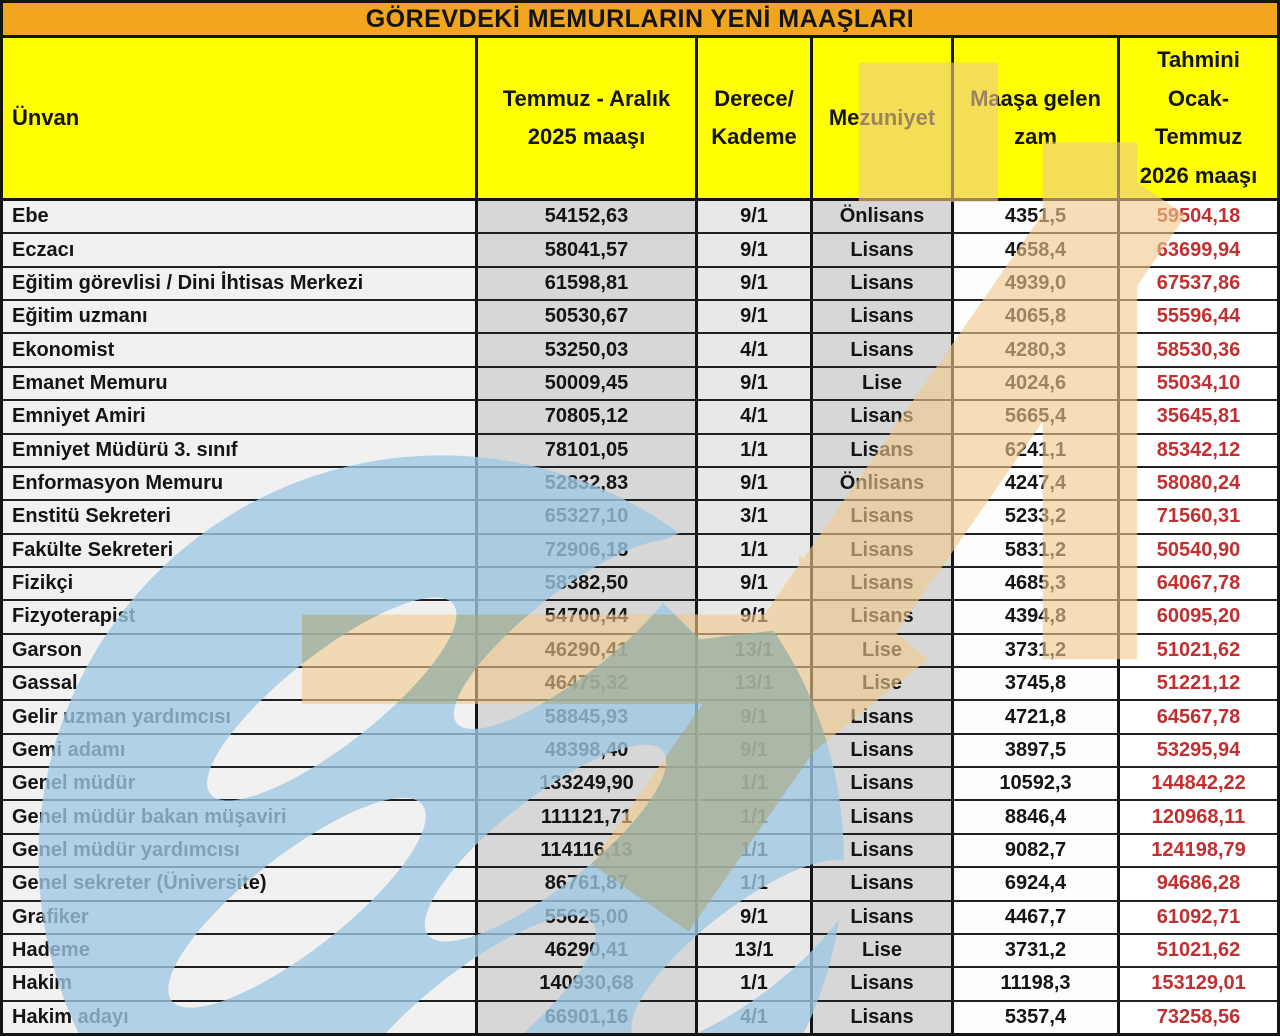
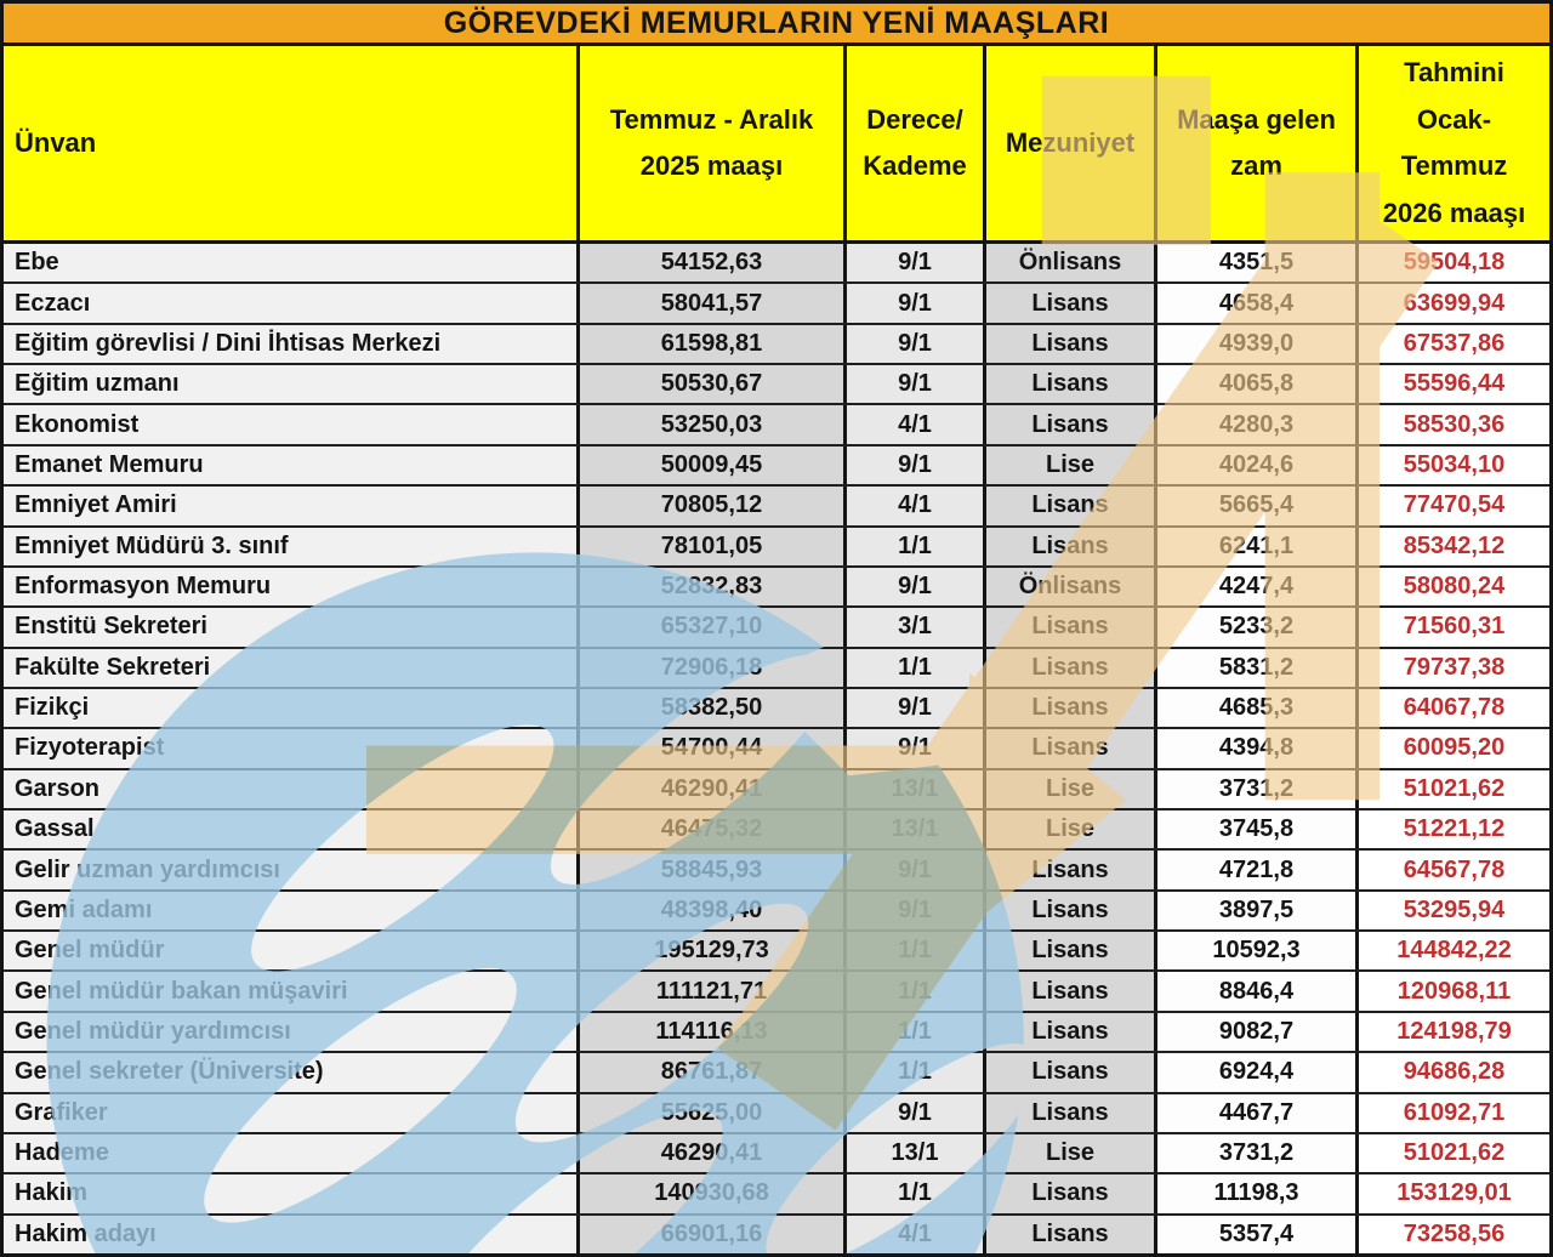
  GÖREVDEKİ MEMURLARIN YENİ MAAŞLARI
  Ünvan
  Temmuz - Aralık
  2025 maaşı
  Derece/
  Kademe
  Mezuniyet
  Maaşa gelen
  zam
  Tahmini
  Ocak-
  Temmuz
  2026 maaşı
  Ebe
  54152,63
  9/1
  Önlisans
  4351,5
  59504,18
  Eczacı
  58041,57
  9/1
  Lisans
  4658,4
  63699,94
  Eğitim görevlisi / Dini İhtisas Merkezi
  61598,81
  9/1
  Lisans
  4939,0
  67537,86
  Eğitim uzmanı
  50530,67
  9/1
  Lisans
  4065,8
  55596,44
  Ekonomist
  53250,03
  4/1
  Lisans
  4280,3
  58530,36
  Emanet Memuru
  50009,45
  9/1
  Lise
  4024,6
  55034,10
  Emniyet Amiri
  70805,12
  4/1
  Lisans
  5665,4
- 35645,81
+ 77470,54
  Emniyet Müdürü 3. sınıf
  78101,05
  1/1
  Lisans
  6241,1
  85342,12
  Enformasyon Memuru
  52832,83
  9/1
  Önlisans
  4247,4
  58080,24
  Enstitü Sekreteri
  65327,10
  3/1
  Lisans
  5233,2
  71560,31
  Fakülte Sekreteri
  72906,18
  1/1
  Lisans
  5831,2
- 50540,90
+ 79737,38
  Fizikçi
  58382,50
  9/1
  Lisans
  4685,3
  64067,78
  Fizyoterapist
  54700,44
  9/1
  Lisans
  4394,8
  60095,20
  Garson
  46290,41
  Lise
  3731,2
  51021,62
  Gassal
  46475,32
  Lise
  3745,8
  51221,12
  Gelir uzman yardımcısı
  58845,93
  Lisans
  4721,8
  64567,78
  Gemi adamı
  48398,40
  Lisans
  3897,5
  53295,94
  Genel müdür
- 133249,90
+ 195129,73
  Lisans
  10592,3
  144842,22
  Genel müdür bakan müşaviri
  111121,71
  1/1
  Lisans
  8846,4
  120968,11
  Genel müdür yardımcısı
  114116,13
  1/1
  Lisans
  9082,7
  124198,79
  Genel sekreter (Üniversite)
  86761,87
  1/1
  Lisans
  6924,4
  94686,28
  Grafiker
  55625,00
  9/1
  Lisans
  4467,7
  61092,71
  Hademe
  46290,41
  13/1
  Lise
  3731,2
  51021,62
  Hakim
  140930,68
  1/1
  Lisans
  11198,3
  153129,01
  Hakim adayı
  66901,16
  4/1
  Lisans
  5357,4
  73258,56
